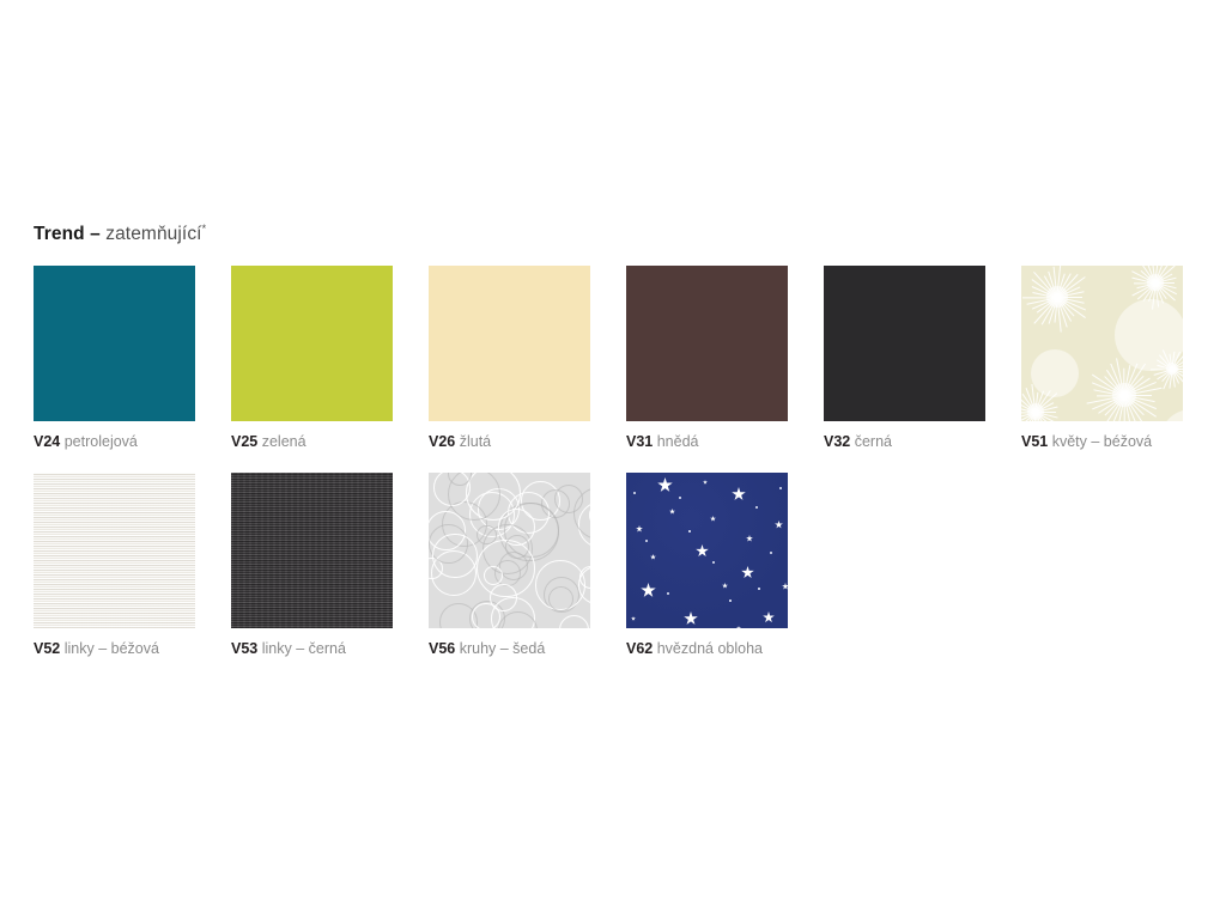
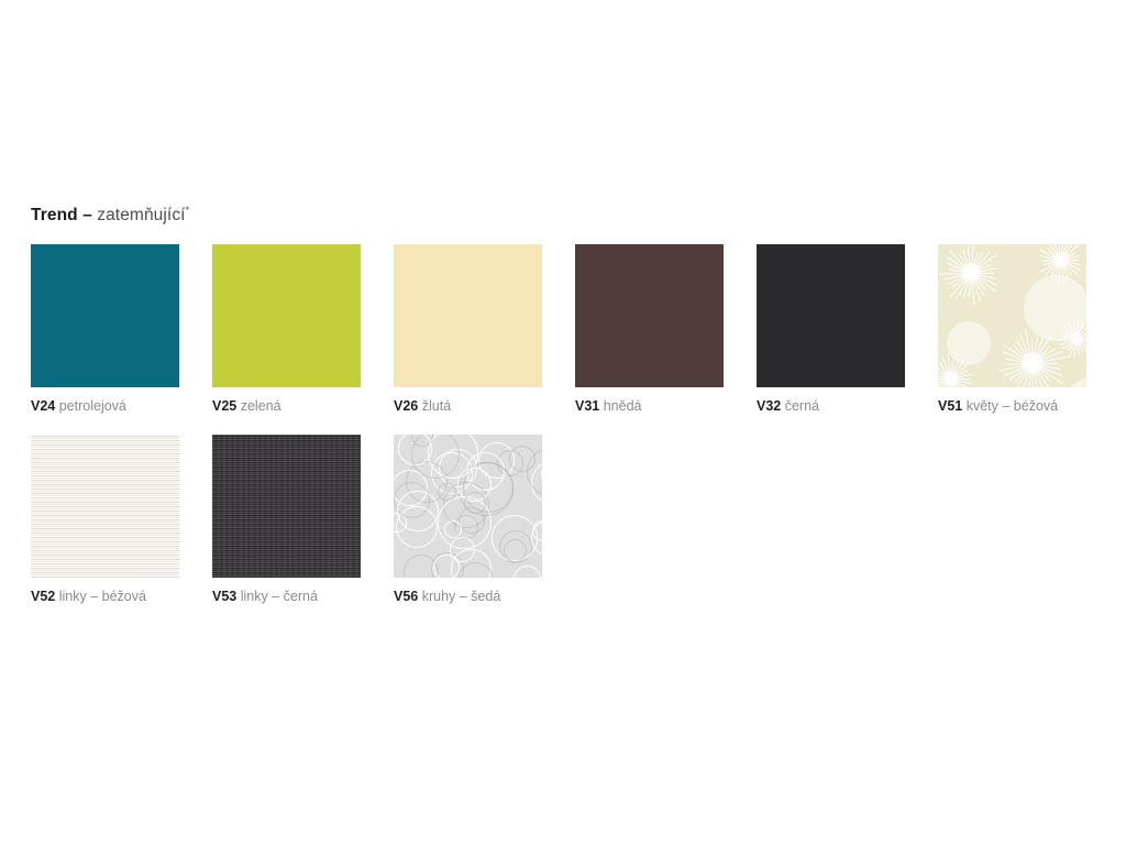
  Trend – zatemňující*
  V24 petrolejová
  V25 zelená
  V26 žlutá
  V31 hnědá
  V32 černá
  V51 květy – béžová
  V52 linky – béžová
  V53 linky – černá
  V56 kruhy – šedá
- V62 hvězdná obloha
